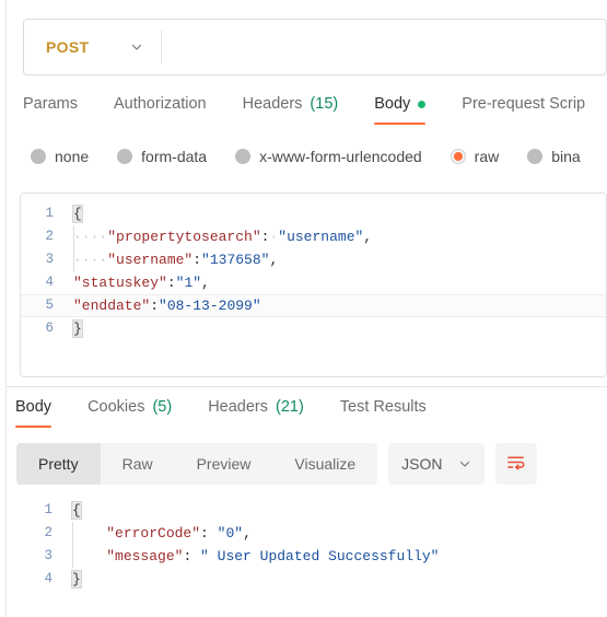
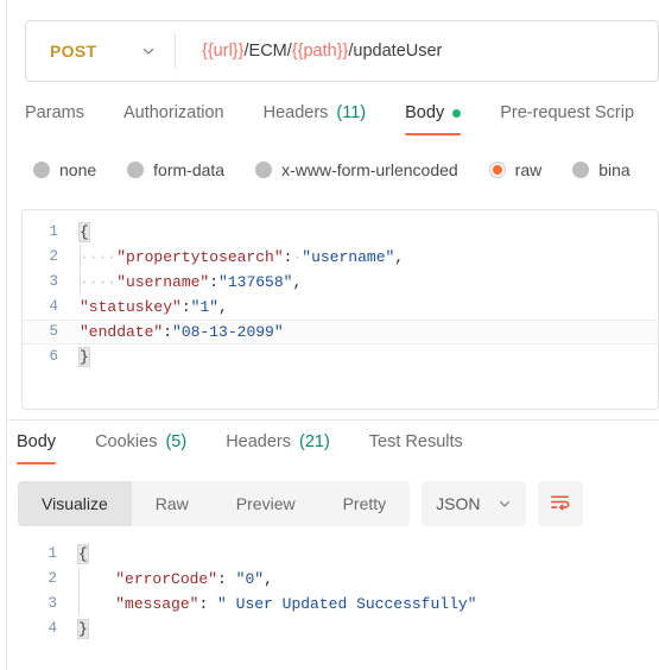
  POST
+ {{url}}
+ /ECM/
+ {{path}}
+ /updateUser
  Params
  Authorization
  Headers
- (15)
+ (11)
  Body
  Pre-request Scrip
  none
  form-data
  x-www-form-urlencoded
  raw
  bina
  1
  {
  2
  ····"propertytosearch":·"username",
  3
  ····"username":"137658",
  4
  "statuskey":"1",
  5
  "enddate":"08-13-2099"
  6
  }
  Body
  Cookies
  (5)
  Headers
  (21)
  Test Results
- Pretty
+ Visualize
  Raw
  Preview
- Visualize
+ Pretty
  JSON
  1
  {
  2
  "errorCode": "0",
  3
  "message": " User Updated Successfully"
  4
  }
